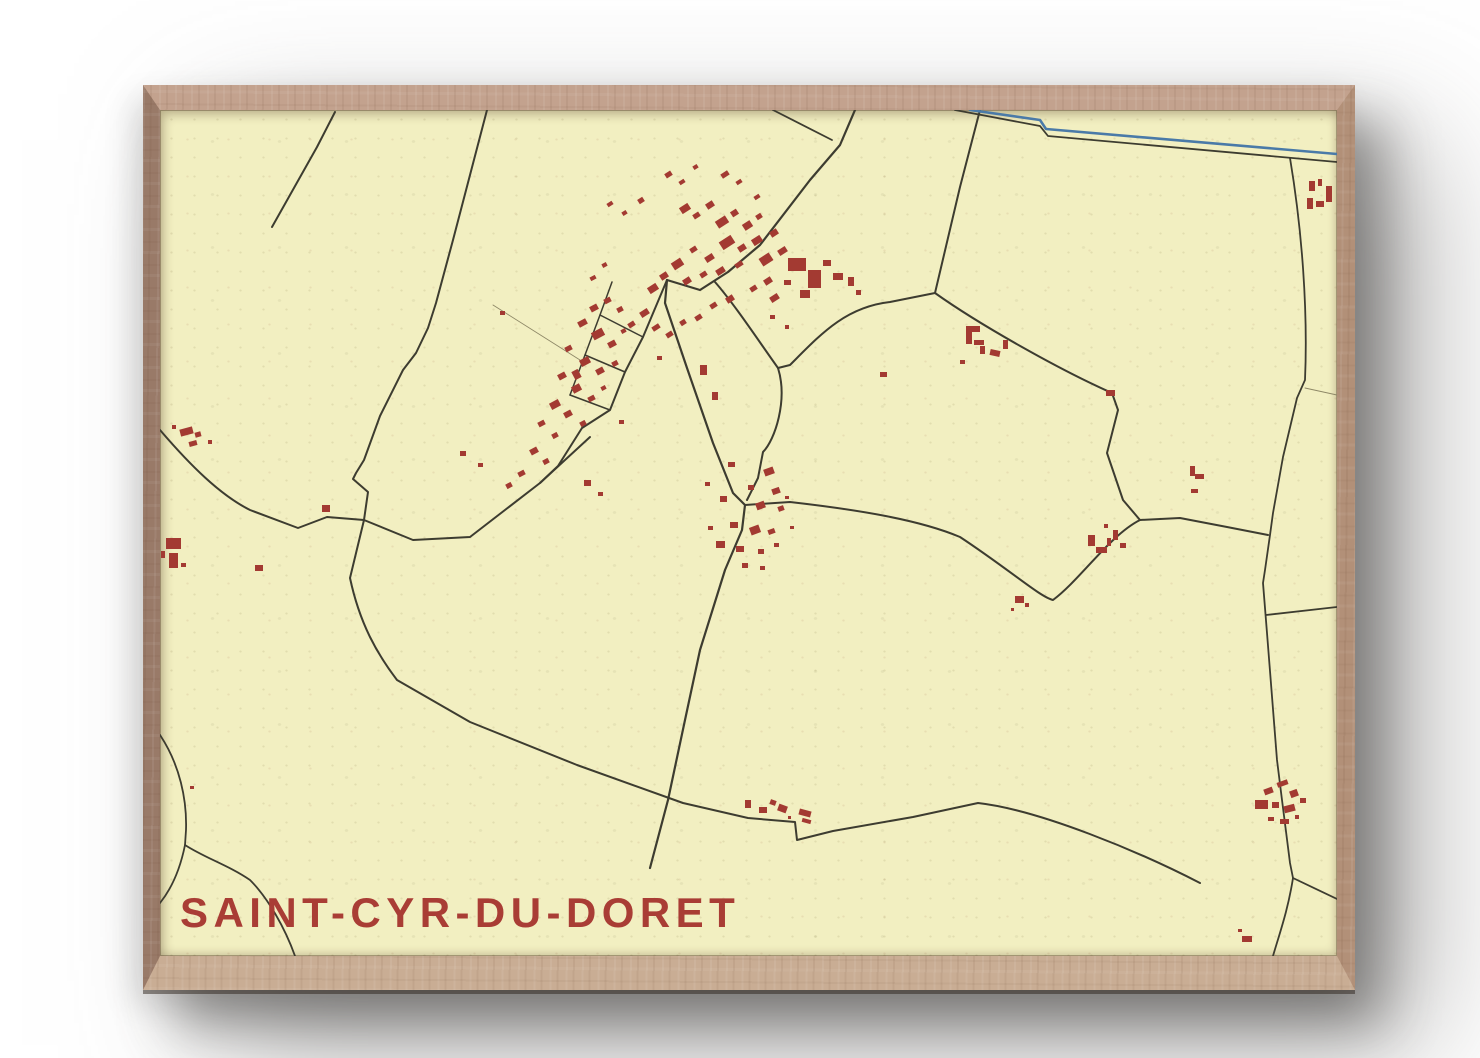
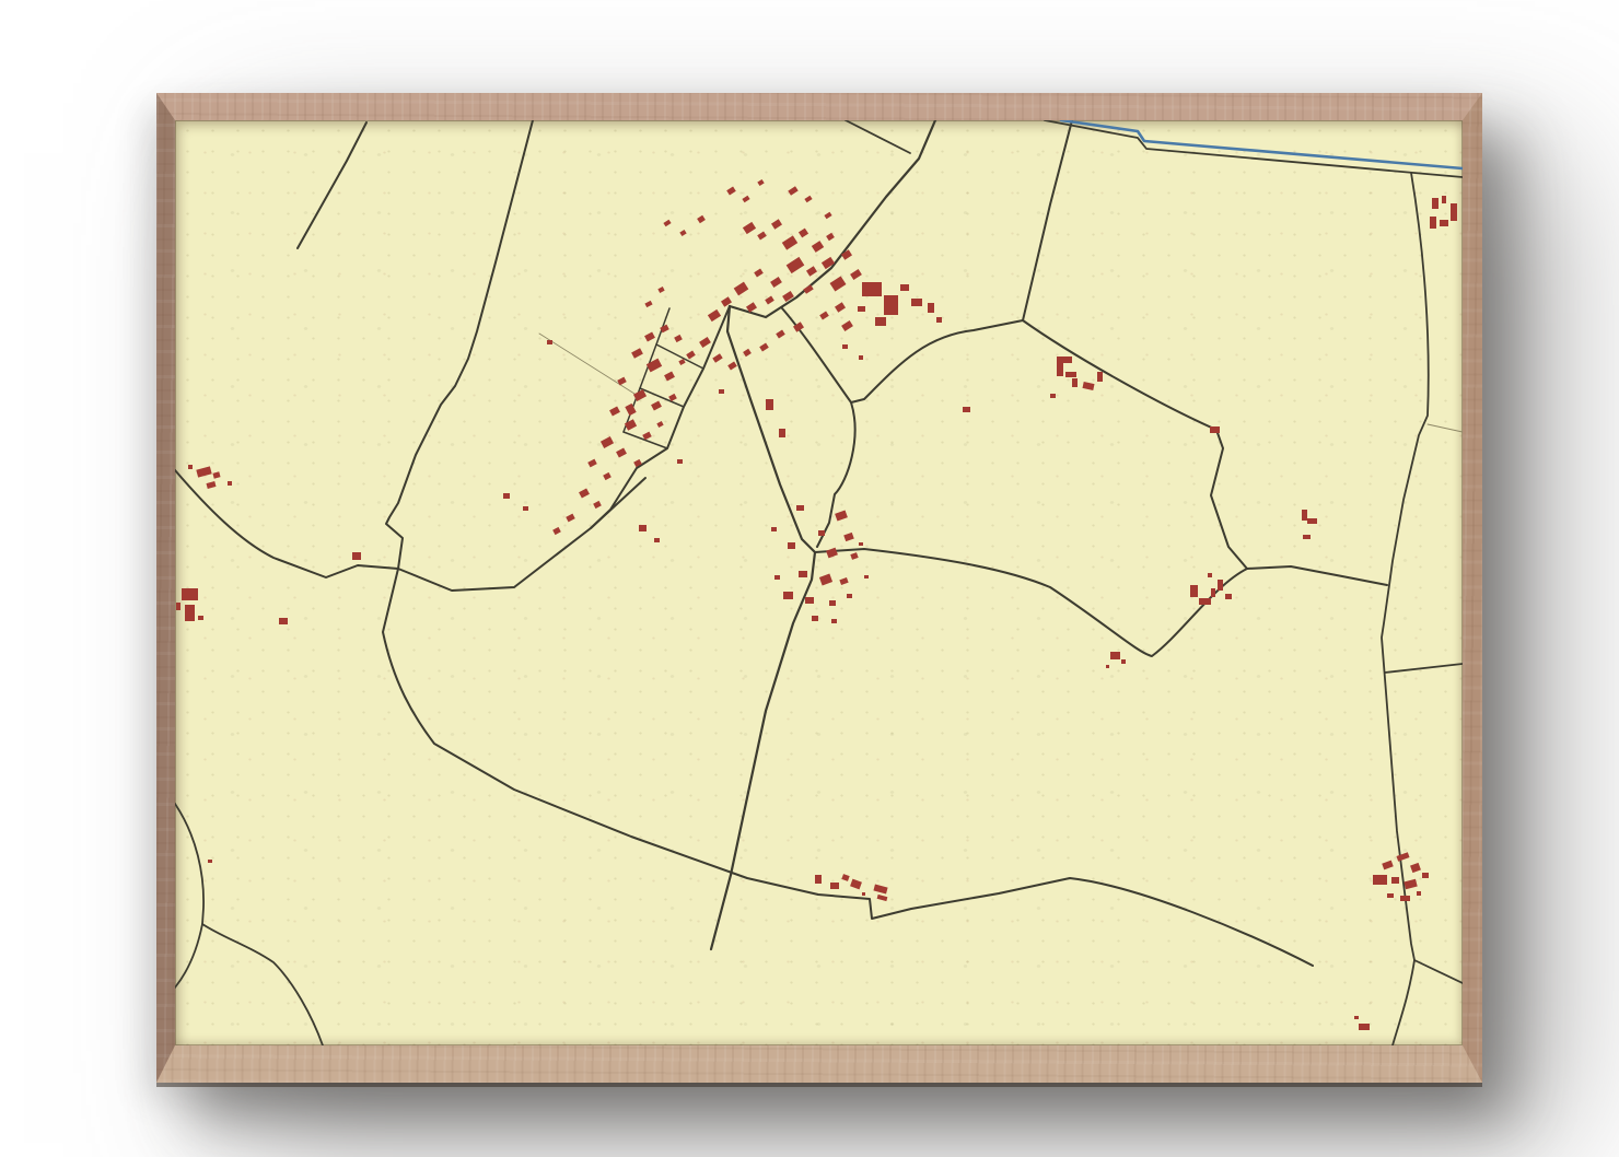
- SAINT-CYR-DU-DORET
